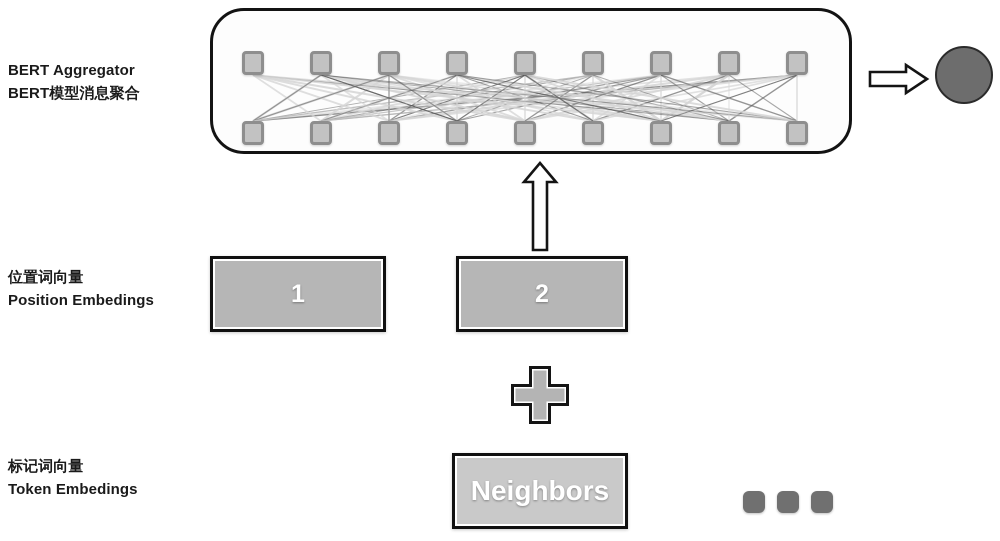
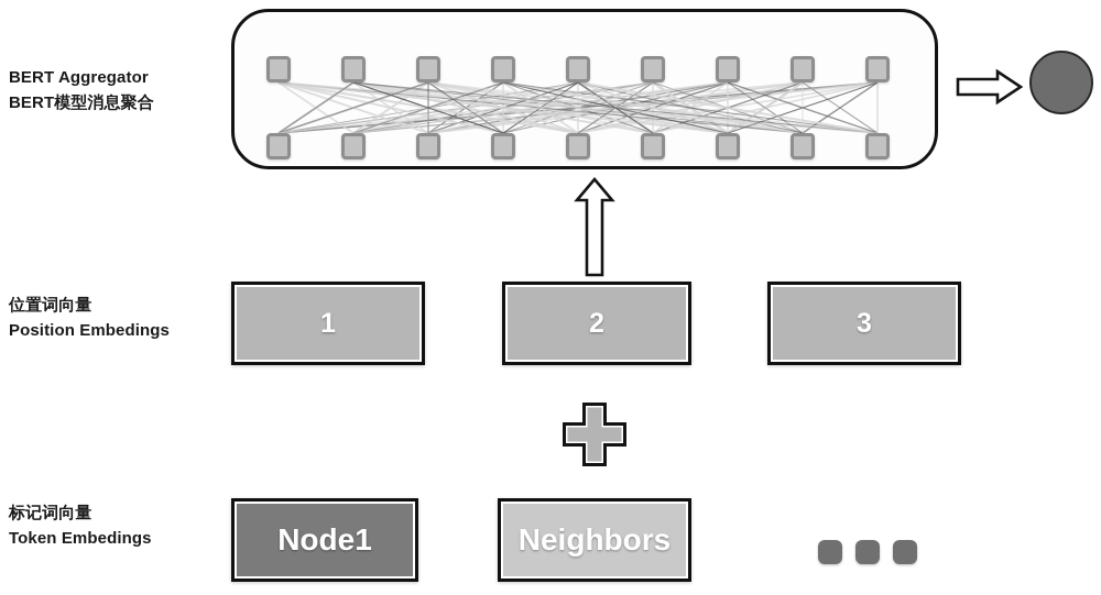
  BERT Aggregator
  BERT模型消息聚合
  位置词向量
  Position Embedings
  标记词向量
  Token Embedings
  1
  2
+ 3
+ Node1
  Neighbors
